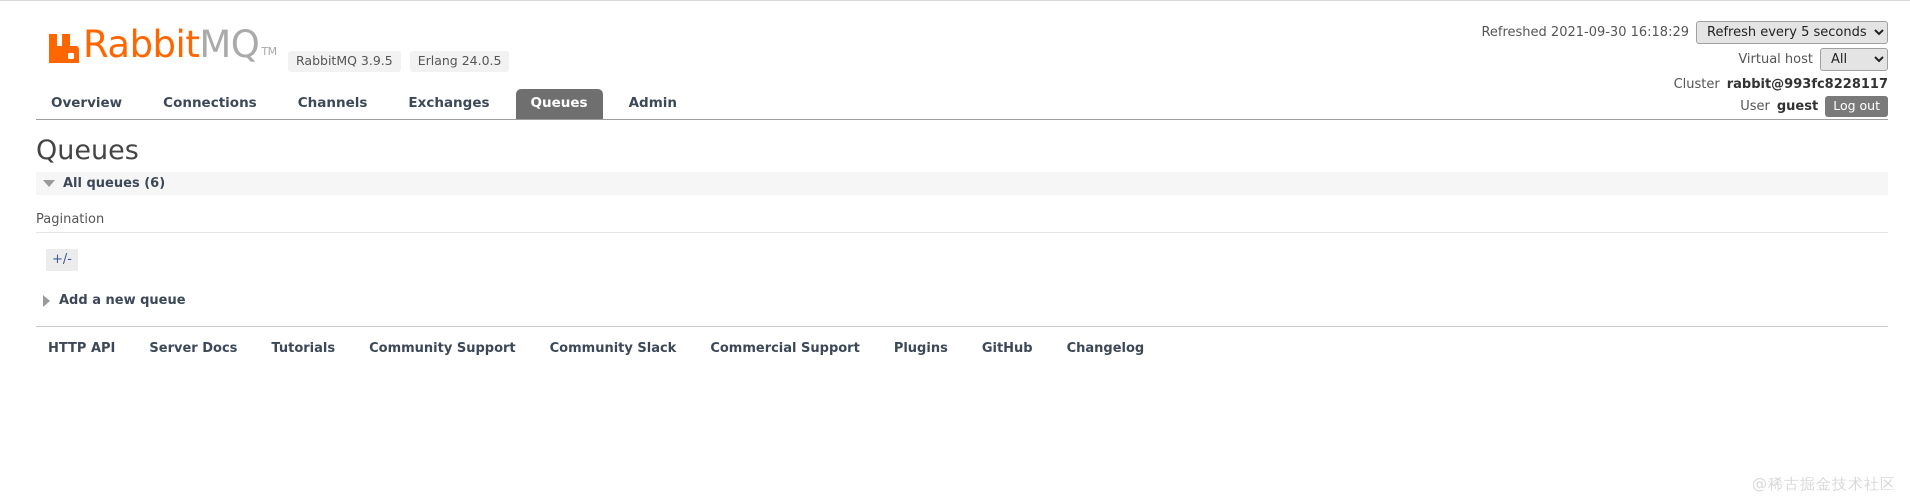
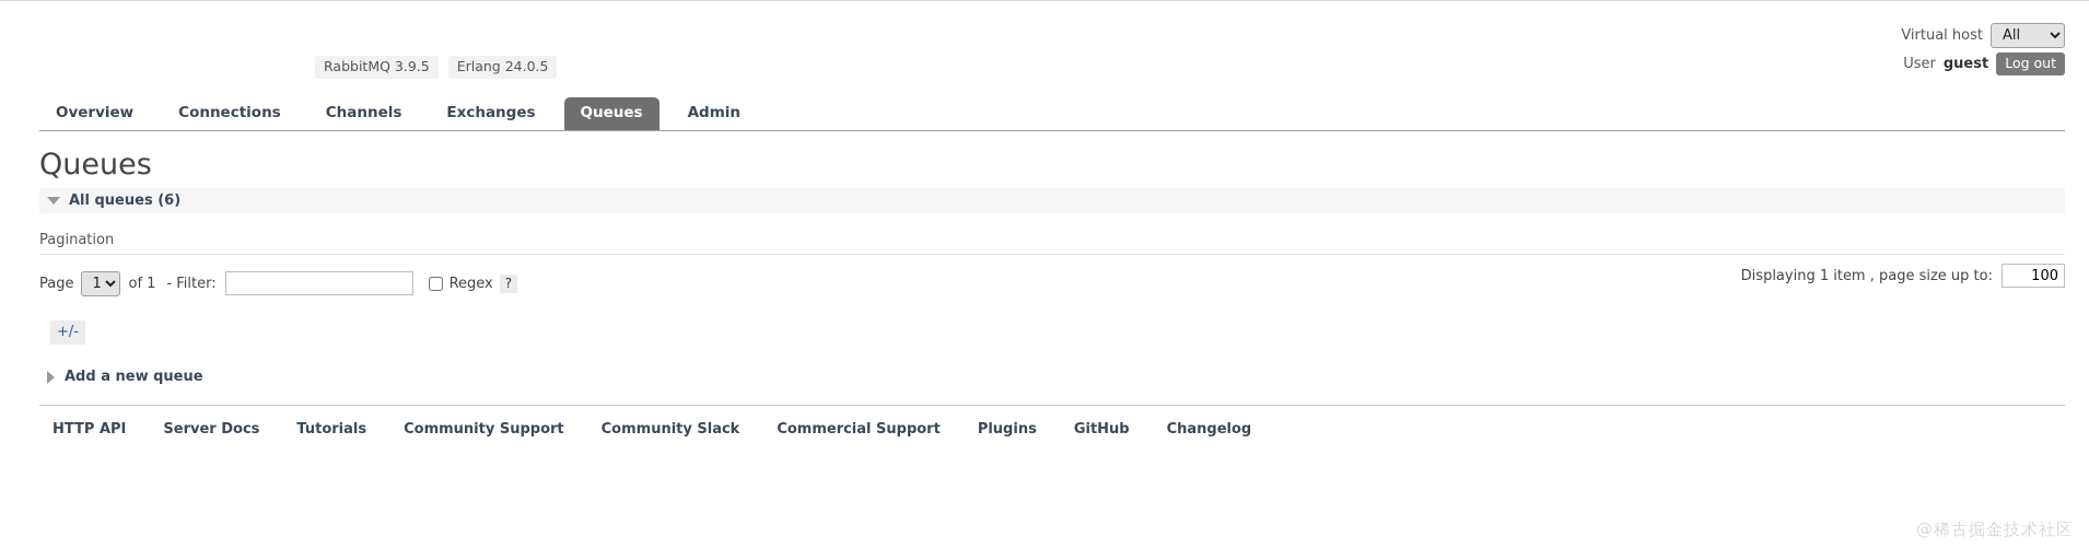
- RabbitMQ TM
  RabbitMQ 3.9.5
  Erlang 24.0.5
- Refreshed 2021-09-30 16:18:29
- Refresh every 5 seconds
  Virtual host
  All
- Cluster
- rabbit@993fc8228117
  User
  guest
  Log out
  Overview
  Connections
  Channels
  Exchanges
  Queues
  Admin
  Queues
  All queues (6)
  Pagination
+ Page
+ 1
+ of 1
+ - Filter:
+ Regex
+ ?
+ Displaying 1 item , page size up to:
+ 100
  +/-
  Add a new queue
  HTTP API
  Server Docs
  Tutorials
  Community Support
  Community Slack
  Commercial Support
  Plugins
  GitHub
  Changelog
  @稀古掘金技术社区
